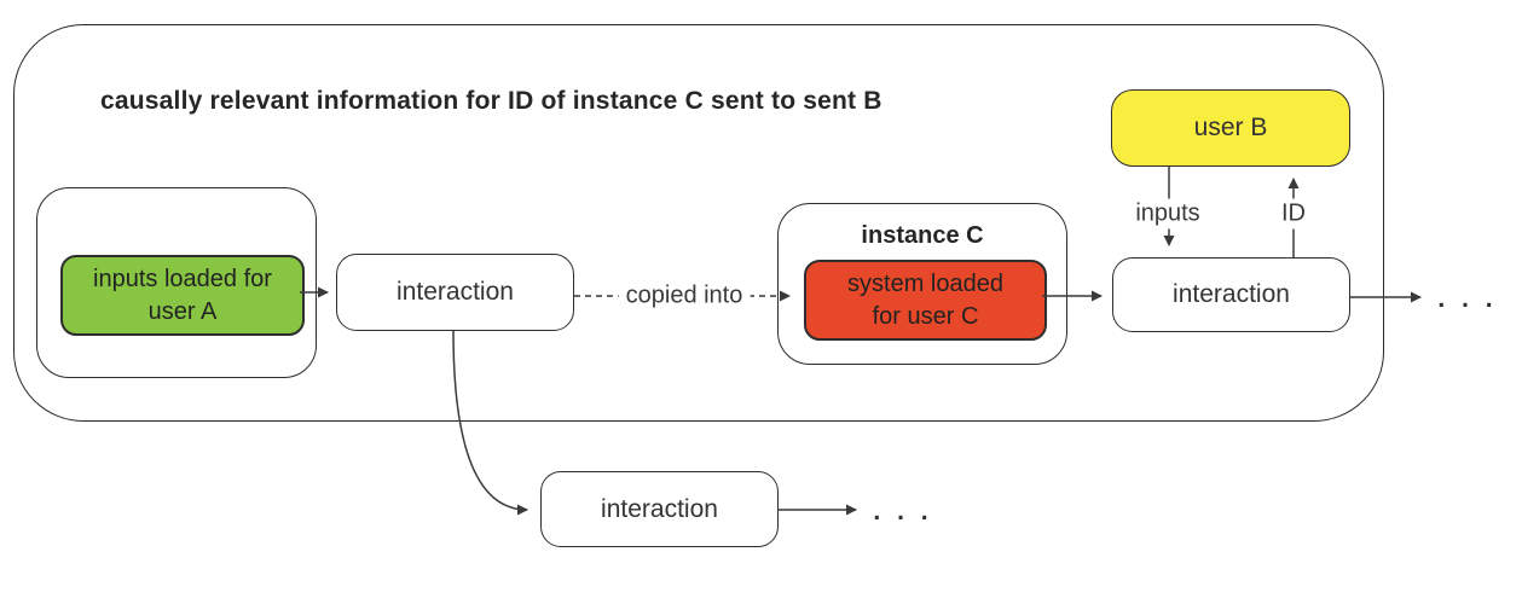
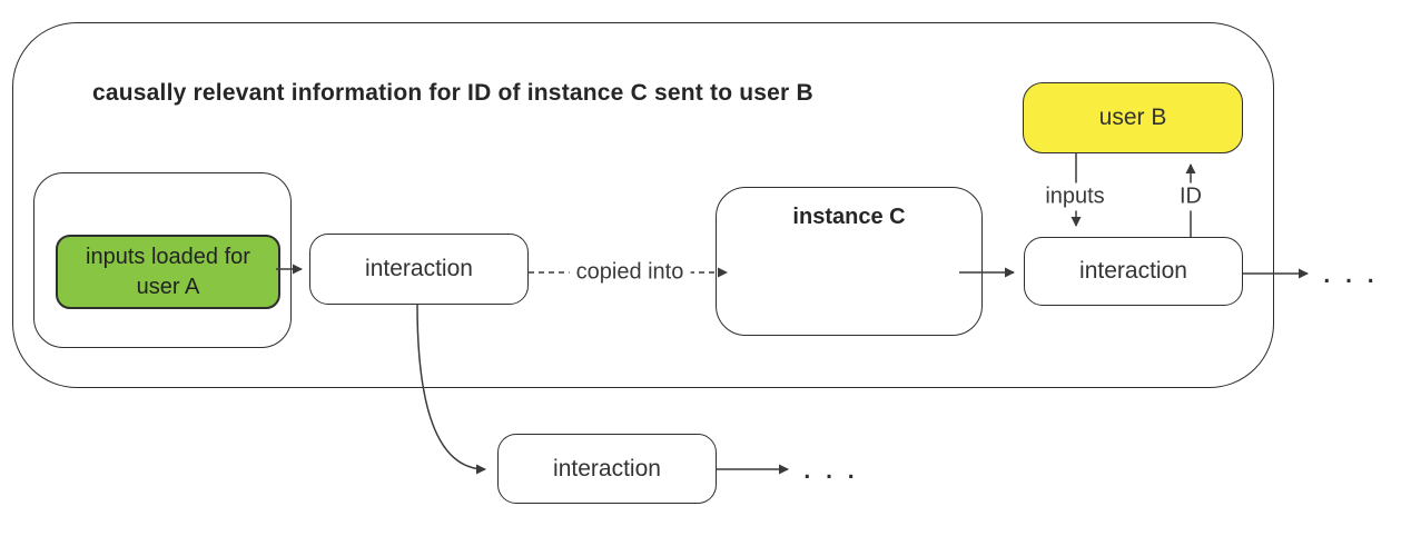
- causally relevant information for ID of instance C sent to sent B
+ causally relevant information for ID of instance C sent to user B
  inputs loaded for user A
  interaction
  instance C
- system loaded for user C
  user B
  interaction
  interaction
  copied into
  inputs
  ID
  . . .
  . . .
